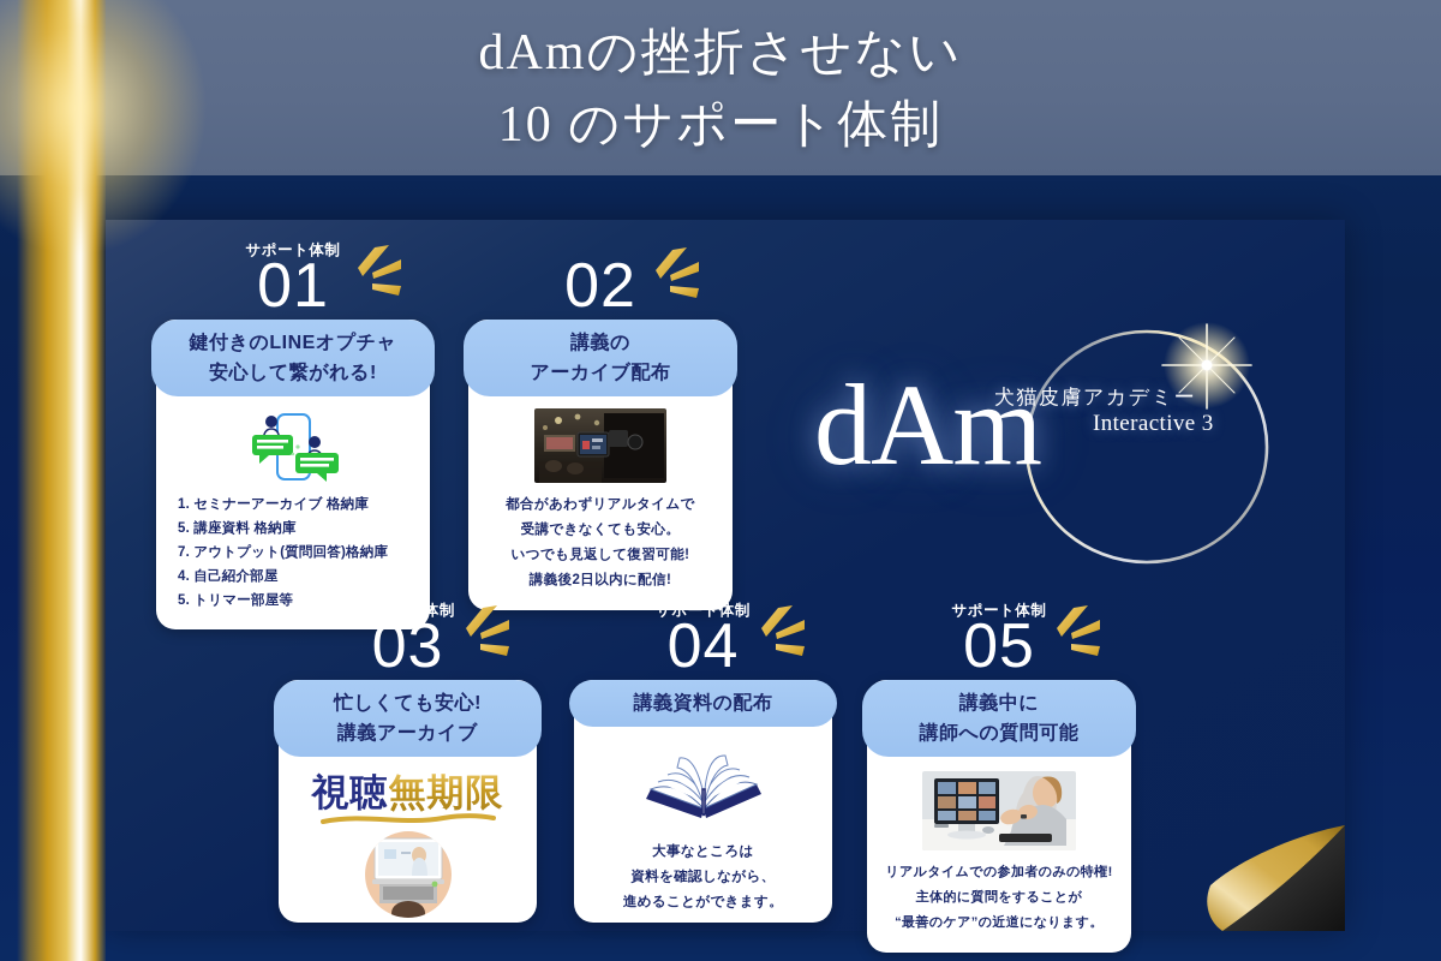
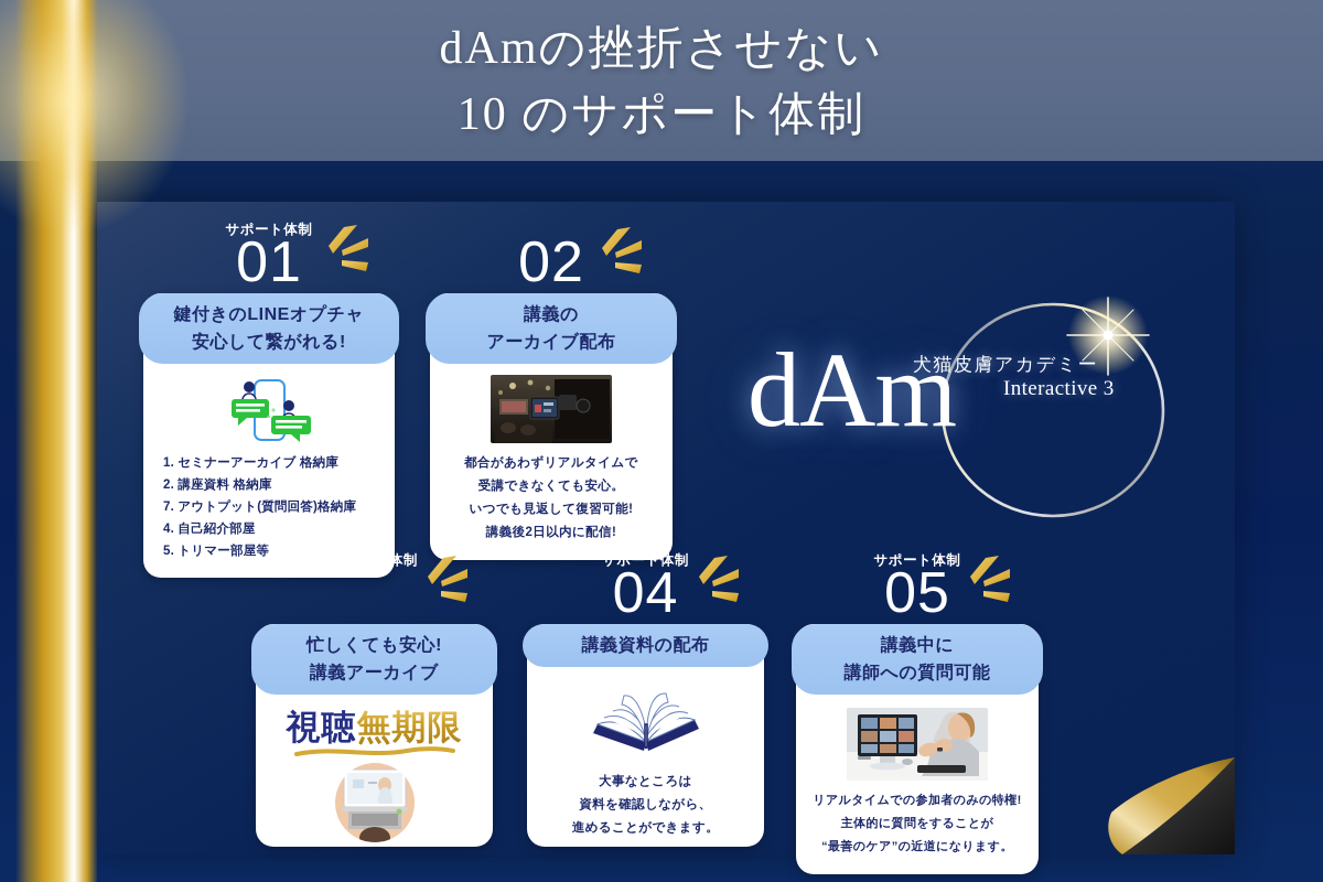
  dAmの挫折させない
  10 のサポート体制
  サポート体制
  01
  のLINEオプチャ
  安心して繋がれる!
  1. セミナーアーカイブ 格納庫
- 5. 講座資料 格納庫
+ 2. 講座資料 格納庫
  7. アウトプット(質問回答)格納庫
  4. 自己紹介部屋
  5. トリマー部屋等
  02
  講義の
  アーカイブ配布
  都合があわずリアルタイムで
  受講できなくても安心。
  いつでも見返して復習可能!
  講義後2日以内に配信!
  サポート体制
- 03
  忙しくても安心!
  講義アーカイブ
  視聴無期限
  サポート体制
  04
  講義資料の配布
  大事なところは
  資料を確認しながら、
  進めることができます。
  サポート体制
  05
  講義中に
  講師への質問可能
  リアルタイムでの参加者のみの特権!
  主体的に質問をすることが
  “最善のケア”の近道になります。
  dAm
  犬猫皮膚アカデミー
  Interactive 3
